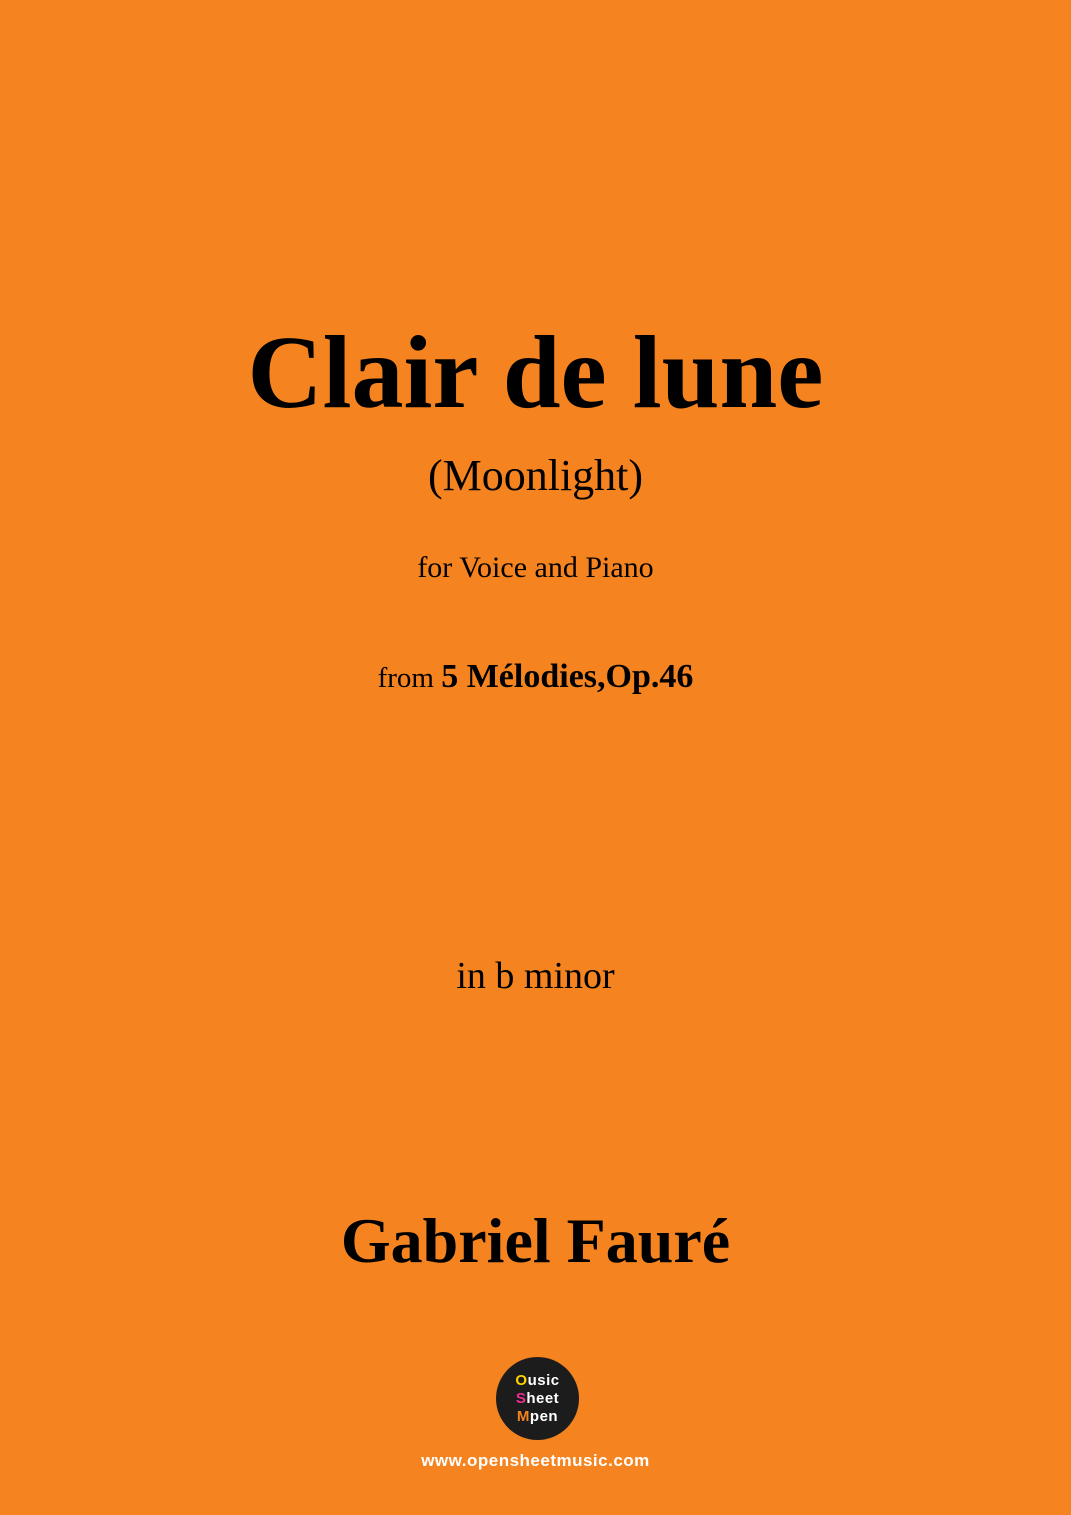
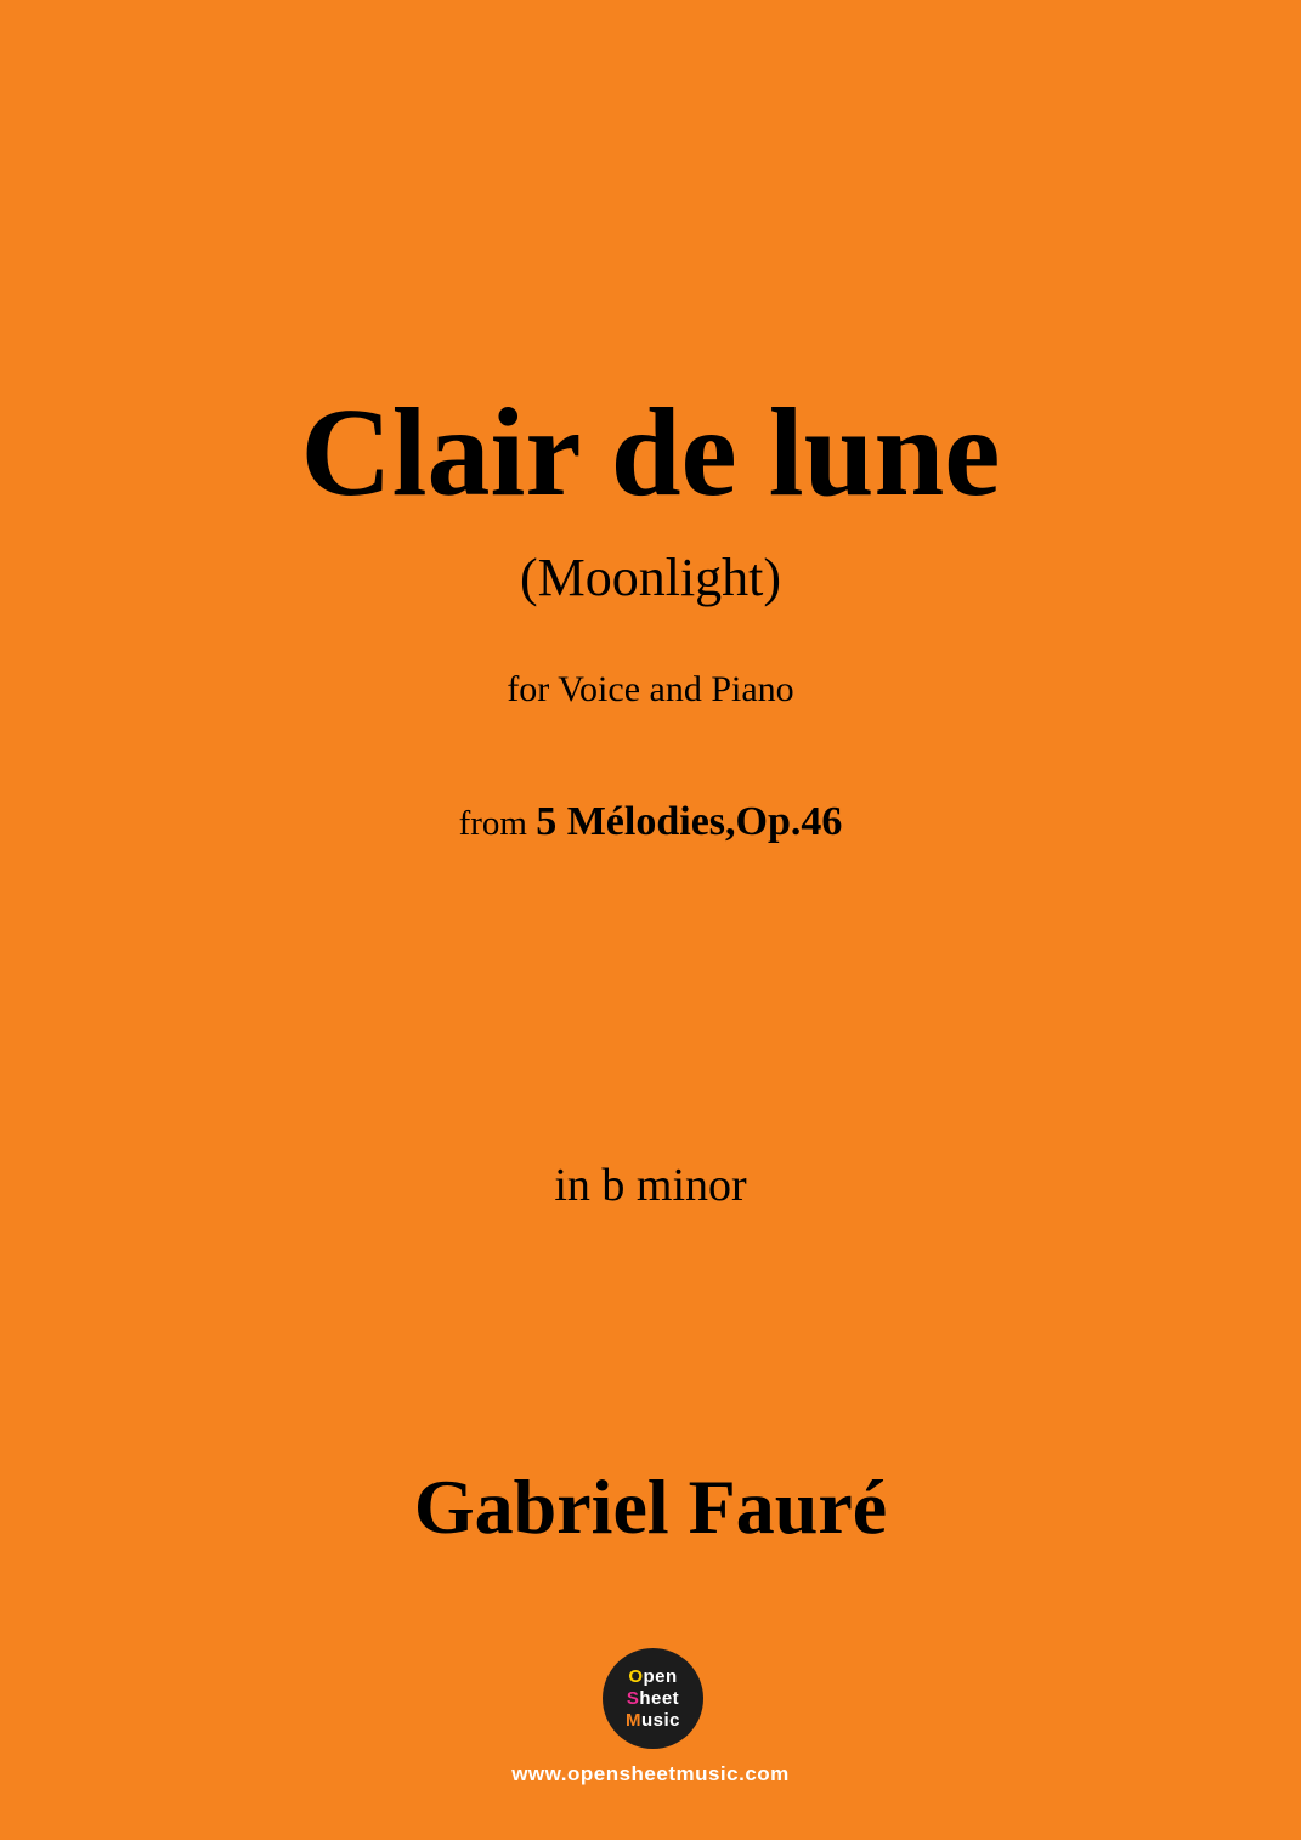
  Clair de lune
  (Moonlight)
  for Voice and Piano
  from 5 Mélodies,Op.46
  in b minor
  Gabriel Fauré
- Ousic
+ Open
  Sheet
- Mpen
+ Music
  www.opensheetmusic.com
